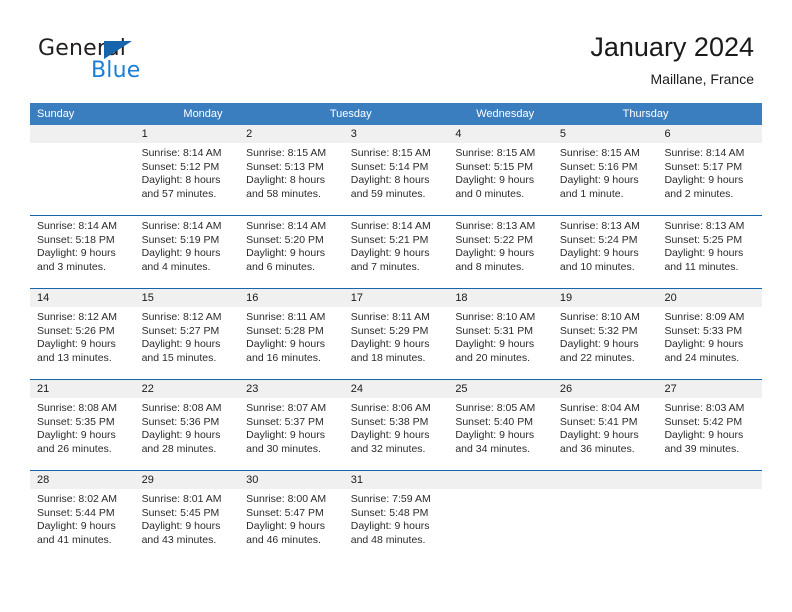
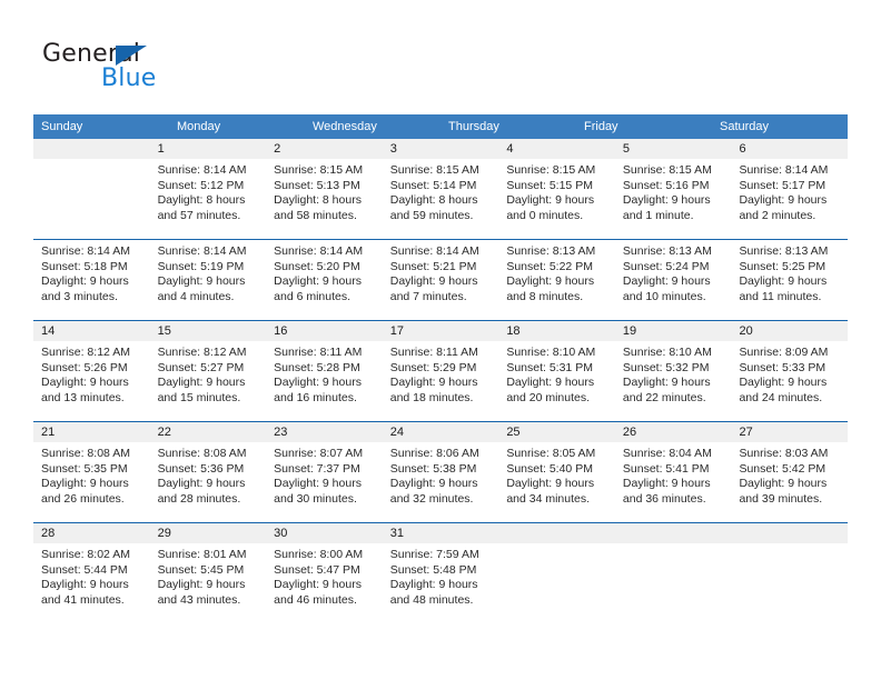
  General
  Blue
- January 2024
- Maillane, France
  Sunday
  Monday
- Tuesday
  Wednesday
  Thursday
+ Friday
+ Saturday
  1
  2
  3
  4
  5
  6
  Sunrise: 8:14 AM
  Sunset: 5:12 PM
  Daylight: 8 hours
  and 57 minutes.
  Sunrise: 8:15 AM
  Sunset: 5:13 PM
  Daylight: 8 hours
  and 58 minutes.
  Sunrise: 8:15 AM
  Sunset: 5:14 PM
  Daylight: 8 hours
  and 59 minutes.
  Sunrise: 8:15 AM
  Sunset: 5:15 PM
  Daylight: 9 hours
  and 0 minutes.
  Sunrise: 8:15 AM
  Sunset: 5:16 PM
  Daylight: 9 hours
  and 1 minute.
  Sunrise: 8:14 AM
  Sunset: 5:17 PM
  Daylight: 9 hours
  and 2 minutes.
  Sunrise: 8:14 AM
  Sunset: 5:18 PM
  Daylight: 9 hours
  and 3 minutes.
  Sunrise: 8:14 AM
  Sunset: 5:19 PM
  Daylight: 9 hours
  and 4 minutes.
  Sunrise: 8:14 AM
  Sunset: 5:20 PM
  Daylight: 9 hours
  and 6 minutes.
  Sunrise: 8:14 AM
  Sunset: 5:21 PM
  Daylight: 9 hours
  and 7 minutes.
  Sunrise: 8:13 AM
  Sunset: 5:22 PM
  Daylight: 9 hours
  and 8 minutes.
  Sunrise: 8:13 AM
  Sunset: 5:24 PM
  Daylight: 9 hours
  and 10 minutes.
  Sunrise: 8:13 AM
  Sunset: 5:25 PM
  Daylight: 9 hours
  and 11 minutes.
  14
  15
  16
  17
  18
  19
  20
  Sunrise: 8:12 AM
  Sunset: 5:26 PM
  Daylight: 9 hours
  and 13 minutes.
  Sunrise: 8:12 AM
  Sunset: 5:27 PM
  Daylight: 9 hours
  and 15 minutes.
  Sunrise: 8:11 AM
  Sunset: 5:28 PM
  Daylight: 9 hours
  and 16 minutes.
  Sunrise: 8:11 AM
  Sunset: 5:29 PM
  Daylight: 9 hours
  and 18 minutes.
  Sunrise: 8:10 AM
  Sunset: 5:31 PM
  Daylight: 9 hours
  and 20 minutes.
  Sunrise: 8:10 AM
  Sunset: 5:32 PM
  Daylight: 9 hours
  and 22 minutes.
  Sunrise: 8:09 AM
  Sunset: 5:33 PM
  Daylight: 9 hours
  and 24 minutes.
  21
  22
  23
  24
  25
  26
  27
  Sunrise: 8:08 AM
  Sunset: 5:35 PM
  Daylight: 9 hours
  and 26 minutes.
  Sunrise: 8:08 AM
  Sunset: 5:36 PM
  Daylight: 9 hours
  and 28 minutes.
  Sunrise: 8:07 AM
- Sunset: 5:37 PM
+ Sunset: 7:37 PM
  Daylight: 9 hours
  and 30 minutes.
  Sunrise: 8:06 AM
  Sunset: 5:38 PM
  Daylight: 9 hours
  and 32 minutes.
  Sunrise: 8:05 AM
  Sunset: 5:40 PM
  Daylight: 9 hours
  and 34 minutes.
  Sunrise: 8:04 AM
  Sunset: 5:41 PM
  Daylight: 9 hours
  and 36 minutes.
  Sunrise: 8:03 AM
  Sunset: 5:42 PM
  Daylight: 9 hours
  and 39 minutes.
  28
  29
  30
  31
  Sunrise: 8:02 AM
  Sunset: 5:44 PM
  Daylight: 9 hours
  and 41 minutes.
  Sunrise: 8:01 AM
  Sunset: 5:45 PM
  Daylight: 9 hours
  and 43 minutes.
  Sunrise: 8:00 AM
  Sunset: 5:47 PM
  Daylight: 9 hours
  and 46 minutes.
  Sunrise: 7:59 AM
  Sunset: 5:48 PM
  Daylight: 9 hours
  and 48 minutes.
